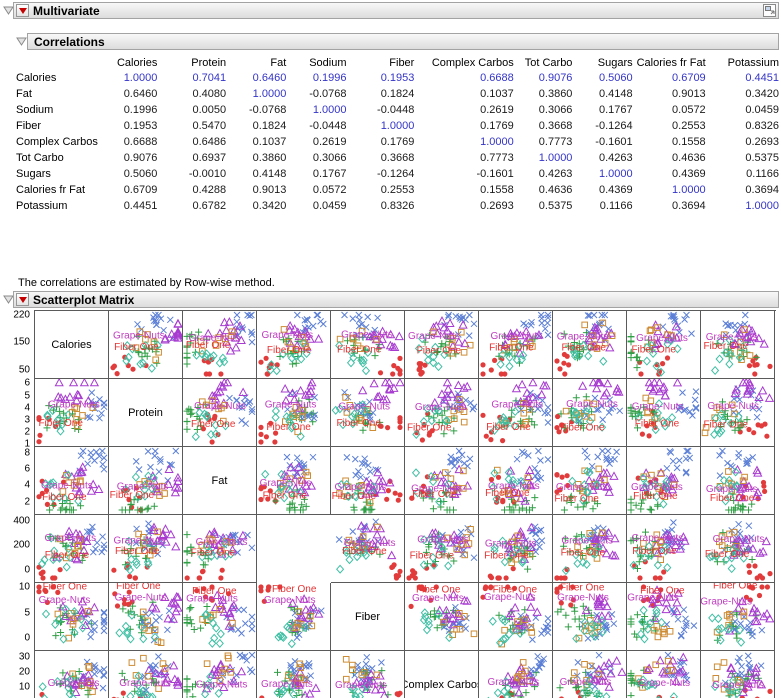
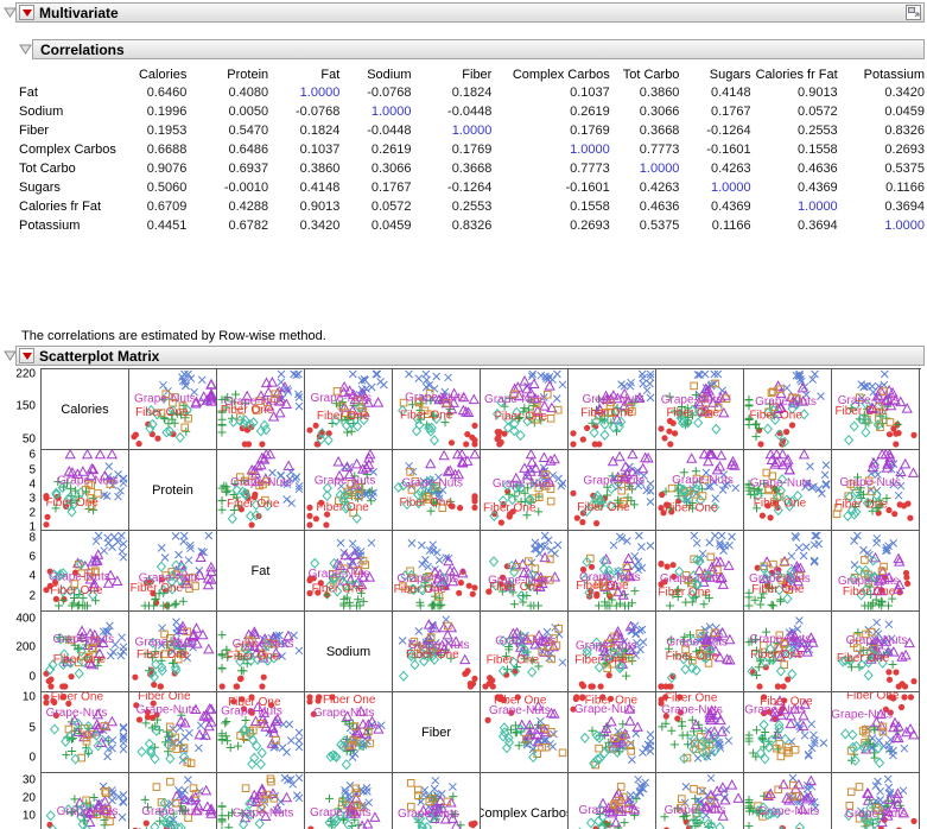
  Multivariate
  Correlations
  	Calories	Protein	Fat	Sodium	Fiber	Complex Carbos	Tot Carbo	Sugars	Calories fr Fat	Potassium
- Calories	1.0000	0.7041	0.6460	0.1996	0.1953	0.6688	0.9076	0.5060	0.6709	0.4451
  Fat	0.6460	0.4080	1.0000	-0.0768	0.1824	0.1037	0.3860	0.4148	0.9013	0.3420
  Sodium	0.1996	0.0050	-0.0768	1.0000	-0.0448	0.2619	0.3066	0.1767	0.0572	0.0459
  Fiber	0.1953	0.5470	0.1824	-0.0448	1.0000	0.1769	0.3668	-0.1264	0.2553	0.8326
  Complex Carbos	0.6688	0.6486	0.1037	0.2619	0.1769	1.0000	0.7773	-0.1601	0.1558	0.2693
  Tot Carbo	0.9076	0.6937	0.3860	0.3066	0.3668	0.7773	1.0000	0.4263	0.4636	0.5375
  Sugars	0.5060	-0.0010	0.4148	0.1767	-0.1264	-0.1601	0.4263	1.0000	0.4369	0.1166
  Calories fr Fat	0.6709	0.4288	0.9013	0.0572	0.2553	0.1558	0.4636	0.4369	1.0000	0.3694
  Potassium	0.4451	0.6782	0.3420	0.0459	0.8326	0.2693	0.5375	0.1166	0.3694	1.0000
  The correlations are estimated by Row-wise method.
  Scatterplot Matrix
  220
  150
  50
  6
  5
  4
  3
  2
  1
  8
  6
  4
  2
  400
  200
  0
  10
  5
  0
  30
  20
  10
  Calories
  Grape-Nuts
  Fiber One
  Grape-Nuts
  Fiber One
  Grape-Nuts
  Fiber One
  Grape-Nuts
  Fiber One
  Grape-Nuts
  Fiber One
  Grape-Nuts
  Fiber One
  Grape-Nuts
  Fiber One
  Grape-Nuts
  Fiber One
  Grape-Nuts
  Fiber One
  Grape-Nuts
  Fiber One
  Protein
  Grape-Nuts
  Fiber One
  Grape-Nuts
  Fiber One
  Grape-Nuts
  Fiber One
  Grape-Nuts
  Fiber One
  Grape-Nuts
  Fiber One
  Grape-Nuts
  Fiber One
  Grape-Nuts
  Fiber One
  Grape-Nuts
  Fiber One
  Grape-Nuts
  Fiber One
  Grape-Nuts
  Fiber One
  Fat
  Grape-Nuts
  Fiber One
  Grape-Nuts
  Fiber One
  Grape-Nuts
  Fiber One
  Grape-Nuts
  Fiber One
  Grape-Nuts
  Fiber One
  Grape-Nuts
  Fiber One
  Grape-Nuts
  Fiber One
  Grape-Nuts
  Fiber One
  Grape-Nuts
  Fiber One
  Grape-Nuts
  Fiber One
+ Sodium
  Grape-Nuts
  Fiber One
  Grape-Nuts
  Fiber One
  Grape-Nuts
  Fiber One
  Grape-Nuts
  Fiber One
  Grape-Nuts
  Fiber One
  Grape-Nuts
  Fiber One
  Grape-Nuts
  Fiber One
  Grape-Nuts
  Fiber One
  Grape-Nuts
  Fiber One
  Grape-Nuts
  Fiber One
  Fiber
  Grape-Nuts
  Fiber One
  Grape-Nuts
  Fiber One
  Grape-Nuts
  Fiber One
  Grape-Nuts
  Fiber One
  Grape-Nuts
  Fiber One
  Grape-Nuts
  Grape-Nuts
  Grape-Nuts
  Grape-Nuts
  Grape-Nuts
  Complex Carbo
  Grape-Nuts
  Grape-Nuts
  Grape-Nuts
  Grape-Nuts
